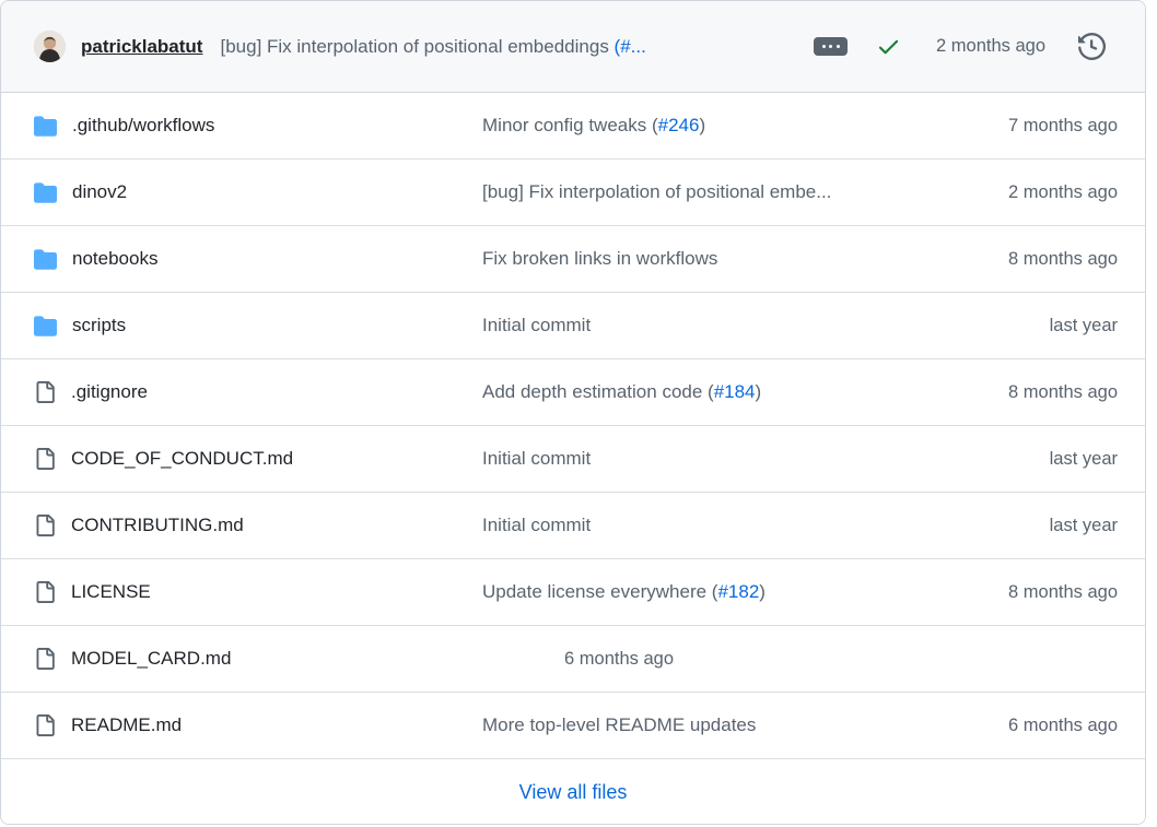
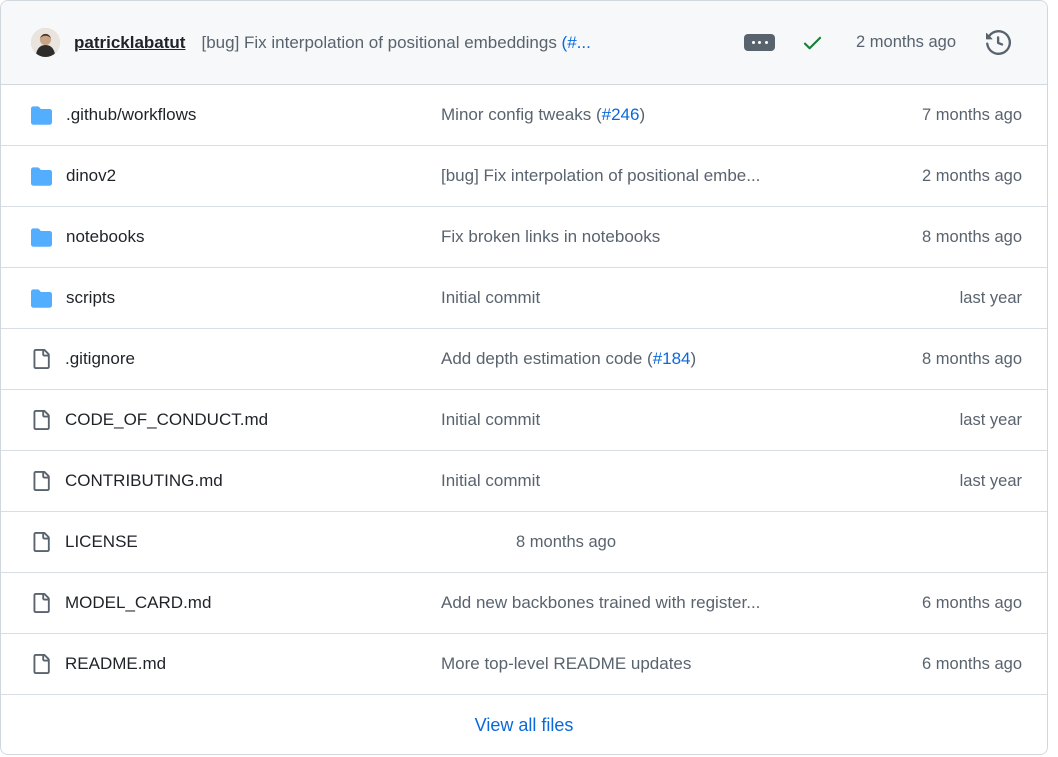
  patricklabatut
  [bug] Fix interpolation of positional embeddings (#...
  2 months ago
  .github/workflows
  Minor config tweaks (#246)
  7 months ago
  dinov2
  [bug] Fix interpolation of positional embe...
  2 months ago
  notebooks
- Fix broken links in workflows
+ Fix broken links in notebooks
  8 months ago
  scripts
  Initial commit
  last year
  .gitignore
  Add depth estimation code (#184)
  8 months ago
  CODE_OF_CONDUCT.md
  Initial commit
  last year
  CONTRIBUTING.md
  Initial commit
  last year
  LICENSE
- Update license everywhere (#182)
  8 months ago
  MODEL_CARD.md
+ Add new backbones trained with register...
  6 months ago
  README.md
  More top-level README updates
  6 months ago
  View all files
